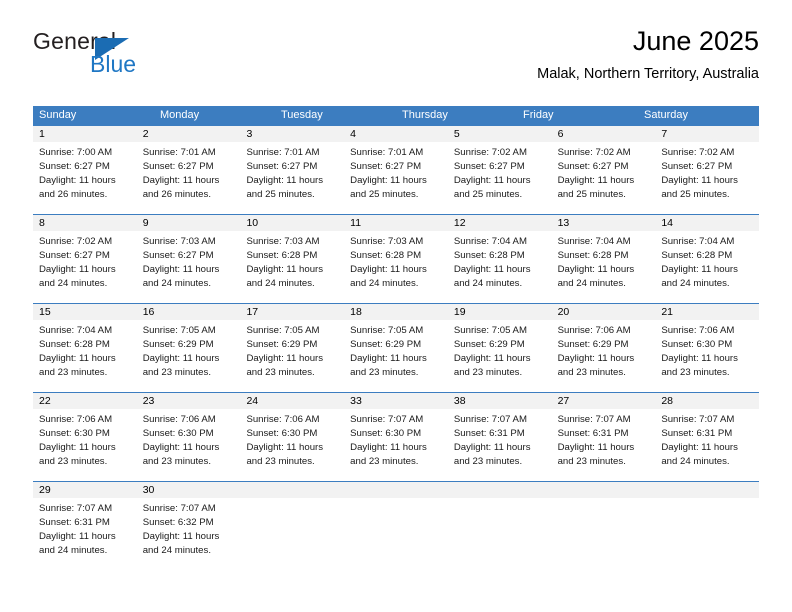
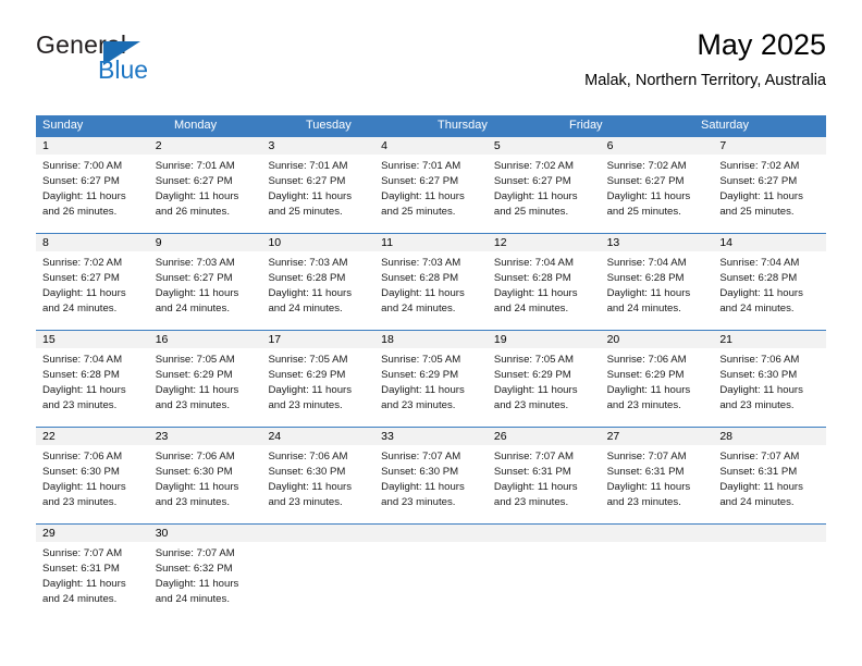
  General
  Blue
- June 2025
+ May 2025
  Malak, Northern Territory, Australia
  Sunday
  Monday
  Tuesday
  Thursday
  Friday
  Saturday
  1
  2
  3
  4
  5
  6
  7
  Sunrise: 7:00 AM
  Sunset: 6:27 PM
  Daylight: 11 hours
  and 26 minutes.
  Sunrise: 7:01 AM
  Sunset: 6:27 PM
  Daylight: 11 hours
  and 26 minutes.
  Sunrise: 7:01 AM
  Sunset: 6:27 PM
  Daylight: 11 hours
  and 25 minutes.
  Sunrise: 7:01 AM
  Sunset: 6:27 PM
  Daylight: 11 hours
  and 25 minutes.
  Sunrise: 7:02 AM
  Sunset: 6:27 PM
  Daylight: 11 hours
  and 25 minutes.
  Sunrise: 7:02 AM
  Sunset: 6:27 PM
  Daylight: 11 hours
  and 25 minutes.
  Sunrise: 7:02 AM
  Sunset: 6:27 PM
  Daylight: 11 hours
  and 25 minutes.
  8
  9
  10
  11
  12
  13
  14
  Sunrise: 7:02 AM
  Sunset: 6:27 PM
  Daylight: 11 hours
  and 24 minutes.
  Sunrise: 7:03 AM
  Sunset: 6:27 PM
  Daylight: 11 hours
  and 24 minutes.
  Sunrise: 7:03 AM
  Sunset: 6:28 PM
  Daylight: 11 hours
  and 24 minutes.
  Sunrise: 7:03 AM
  Sunset: 6:28 PM
  Daylight: 11 hours
  and 24 minutes.
  Sunrise: 7:04 AM
  Sunset: 6:28 PM
  Daylight: 11 hours
  and 24 minutes.
  Sunrise: 7:04 AM
  Sunset: 6:28 PM
  Daylight: 11 hours
  and 24 minutes.
  Sunrise: 7:04 AM
  Sunset: 6:28 PM
  Daylight: 11 hours
  and 24 minutes.
  15
  16
  17
  18
  19
  20
  21
  Sunrise: 7:04 AM
  Sunset: 6:28 PM
  Daylight: 11 hours
  and 23 minutes.
  Sunrise: 7:05 AM
  Sunset: 6:29 PM
  Daylight: 11 hours
  and 23 minutes.
  Sunrise: 7:05 AM
  Sunset: 6:29 PM
  Daylight: 11 hours
  and 23 minutes.
  Sunrise: 7:05 AM
  Sunset: 6:29 PM
  Daylight: 11 hours
  and 23 minutes.
  Sunrise: 7:05 AM
  Sunset: 6:29 PM
  Daylight: 11 hours
  and 23 minutes.
  Sunrise: 7:06 AM
  Sunset: 6:29 PM
  Daylight: 11 hours
  and 23 minutes.
  Sunrise: 7:06 AM
  Sunset: 6:30 PM
  Daylight: 11 hours
  and 23 minutes.
  22
  23
  24
  33
- 38
+ 26
  27
  28
  Sunrise: 7:06 AM
  Sunset: 6:30 PM
  Daylight: 11 hours
  and 23 minutes.
  Sunrise: 7:06 AM
  Sunset: 6:30 PM
  Daylight: 11 hours
  and 23 minutes.
  Sunrise: 7:06 AM
  Sunset: 6:30 PM
  Daylight: 11 hours
  and 23 minutes.
  Sunrise: 7:07 AM
  Sunset: 6:30 PM
  Daylight: 11 hours
  and 23 minutes.
  Sunrise: 7:07 AM
  Sunset: 6:31 PM
  Daylight: 11 hours
  and 23 minutes.
  Sunrise: 7:07 AM
  Sunset: 6:31 PM
  Daylight: 11 hours
  and 23 minutes.
  Sunrise: 7:07 AM
  Sunset: 6:31 PM
  Daylight: 11 hours
  and 24 minutes.
  29
  30
  Sunrise: 7:07 AM
  Sunset: 6:31 PM
  Daylight: 11 hours
  and 24 minutes.
  Sunrise: 7:07 AM
  Sunset: 6:32 PM
  Daylight: 11 hours
  and 24 minutes.
